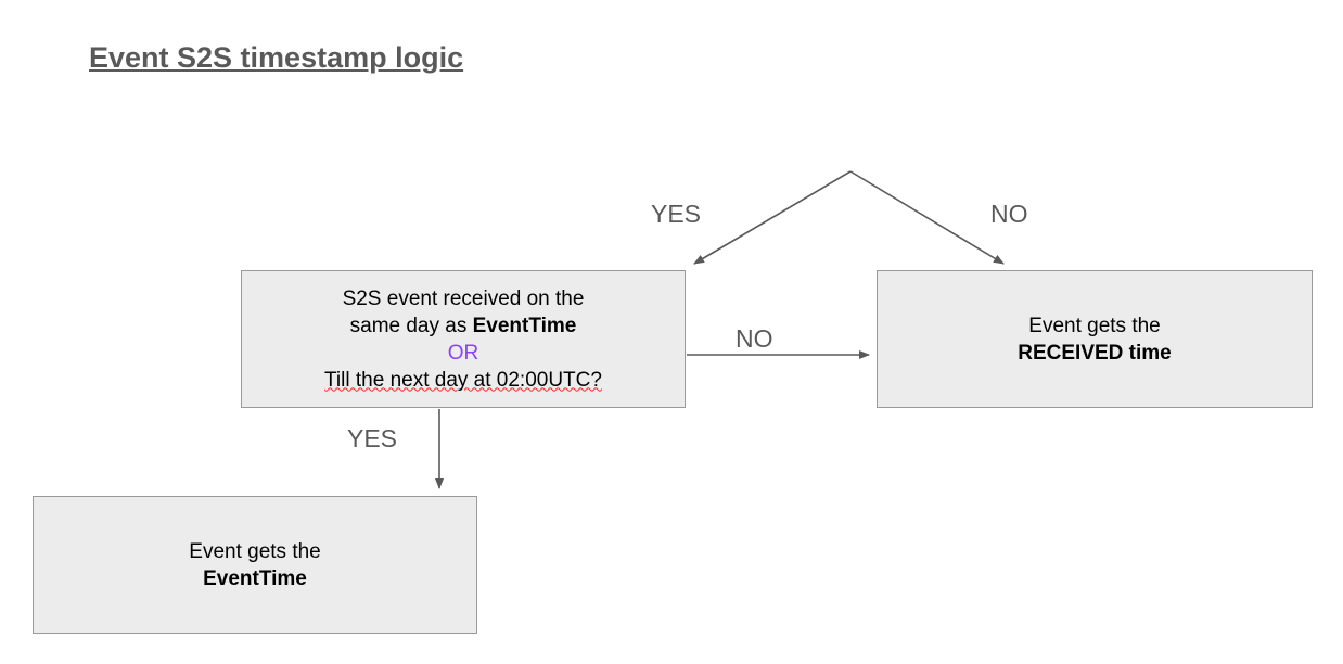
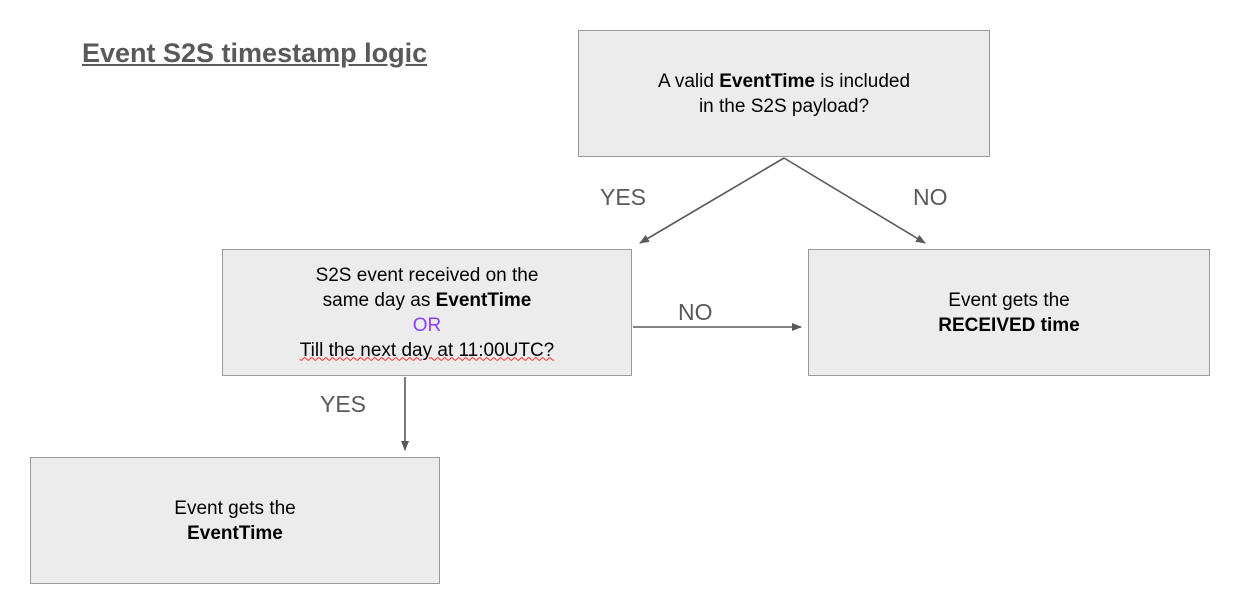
  Event S2S timestamp logic
+ A valid EventTime is included
+ in the S2S payload?
  S2S event received on the
  same day as EventTime
  OR
- Till the next day at 02:00UTC?
+ Till the next day at 11:00UTC?
  Event gets the
  RECEIVED time
  Event gets the
  EventTime
  YES
  NO
  NO
  YES
